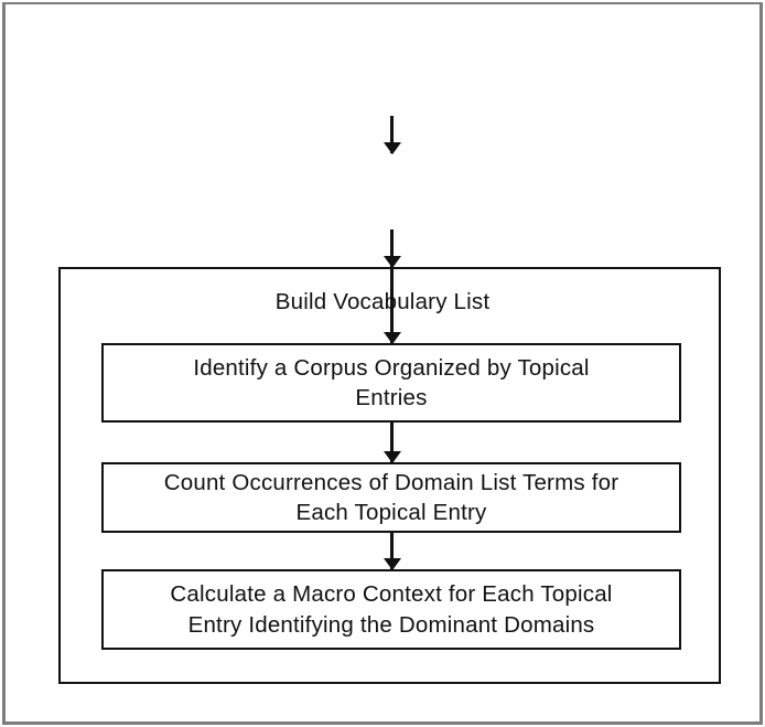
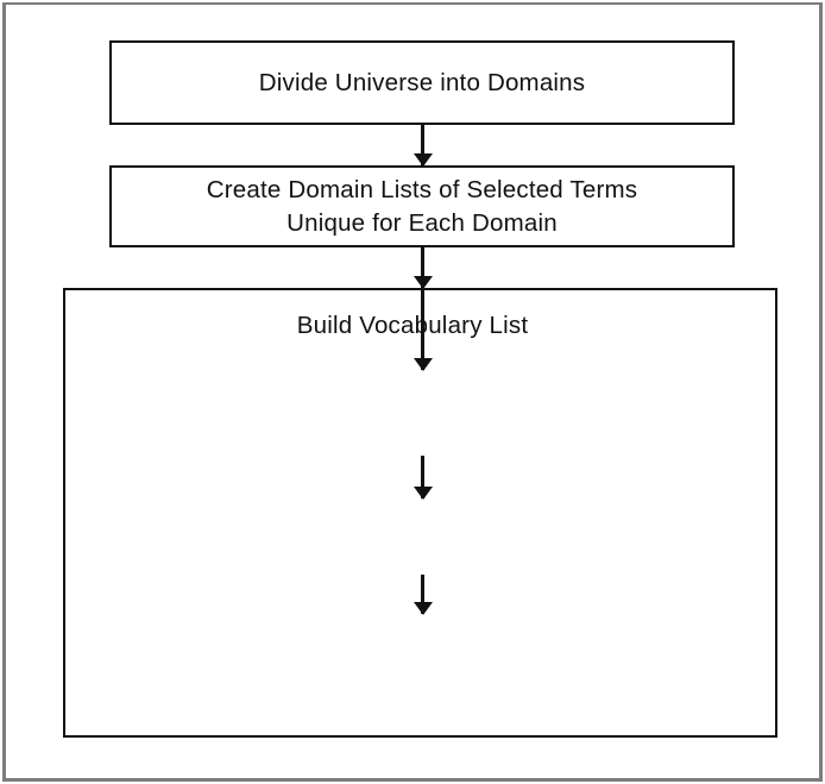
+ Divide Universe into Domains
+ Create Domain Lists of Selected Terms
+ Unique for Each Domain
  Build Vocaulary List
- Identify a Corpus Organized by Topical
- Entries
- Count Occurrences of Domain List Terms for
- Each Topical Entry
- Calculate a Macro Context for Each Topical
- Entry Identifying the Dominant Domains
